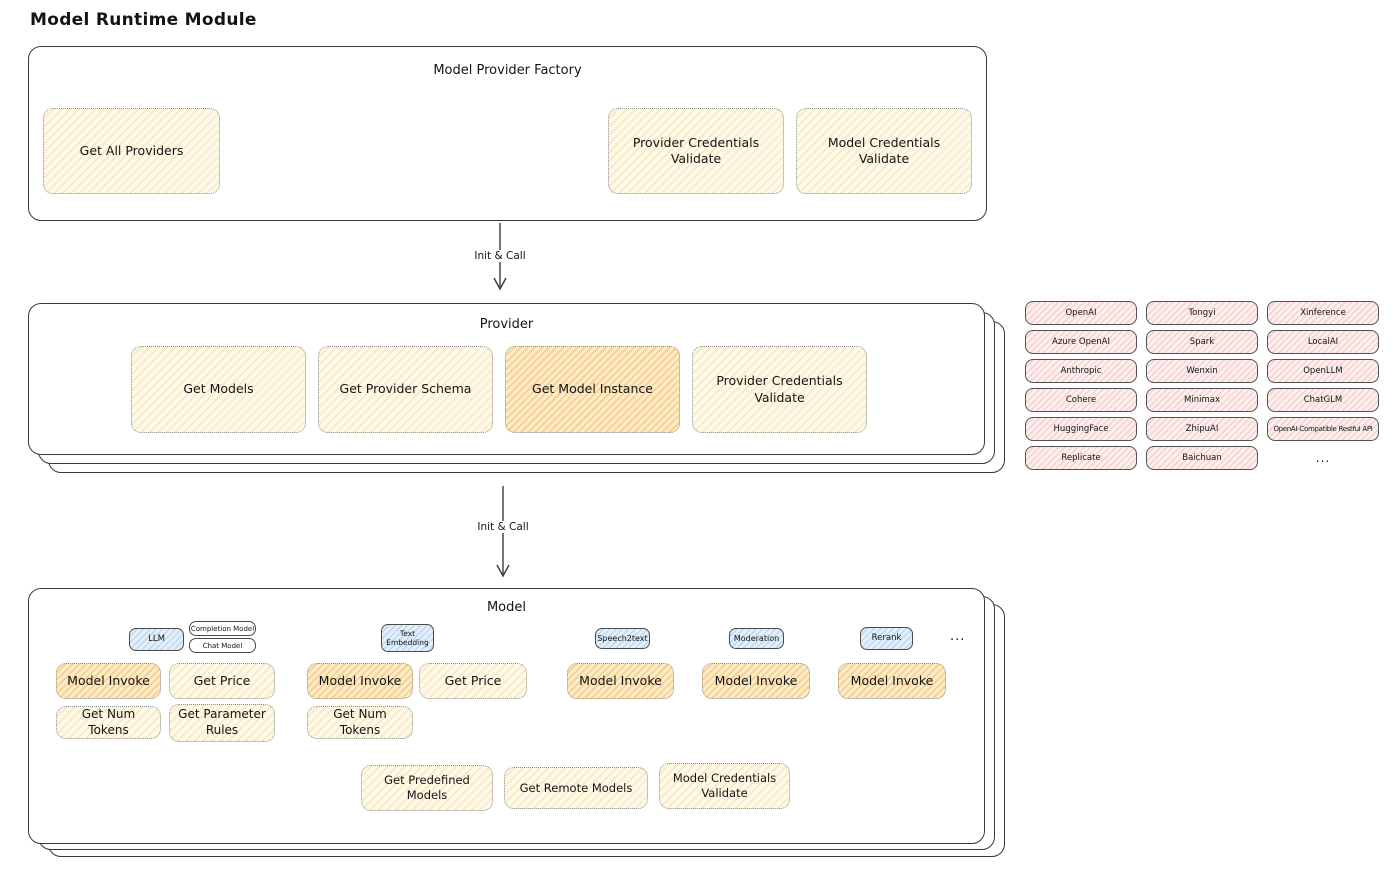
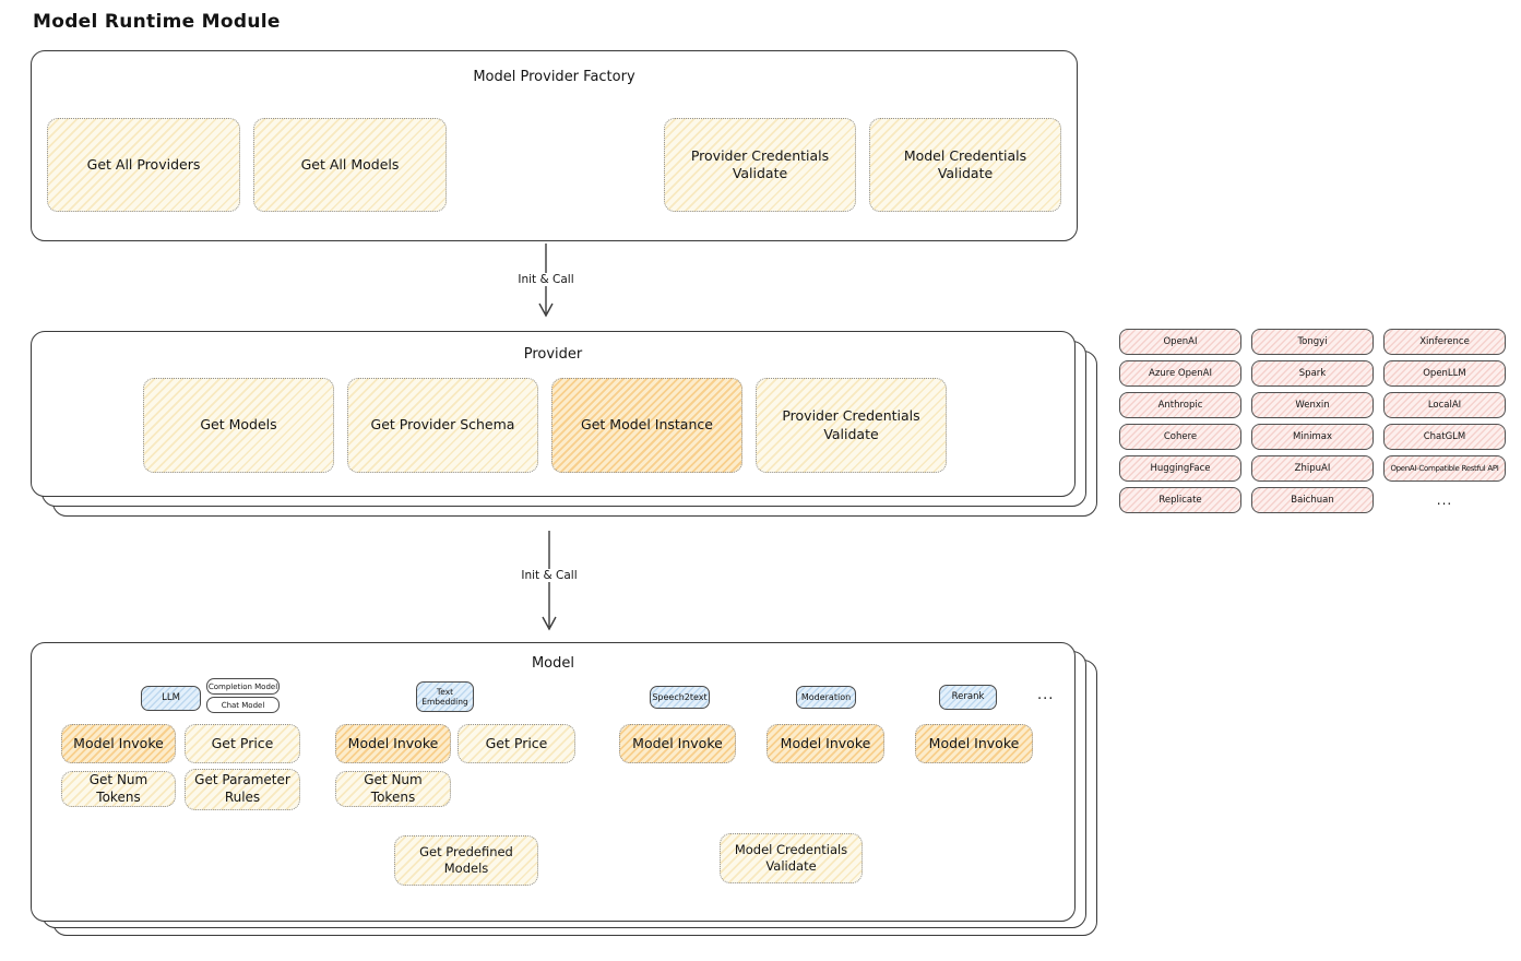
  Model Runtime Module
  Model Provider Factory
  Get All Providers
+ Get All Models
  Provider Credentials Validate
  Model Credentials Validate
  Init & Call
  Provider
  Get Models
  Get Provider Schema
  Get Model Instance
  Provider Credentials Validate
  OpenAI
  Tongyi
  Xinference
  Azure OpenAI
  Spark
- LocalAI
+ OpenLLM
  Anthropic
  Wenxin
- OpenLLM
+ LocalAI
  Cohere
  Minimax
  ChatGLM
  HuggingFace
  ZhipuAI
  OpenAI-Compatible Restful API
  Replicate
  Baichuan
  ...
  Init & Call
  Model
  LLM
  Completion Model
  Chat Model
  Text Embedding
  Speech2text
  Moderation
  Rerank
  ...
  Model Invoke
  Get Price
  Model Invoke
  Get Price
  Model Invoke
  Model Invoke
  Model Invoke
  Get Num Tokens
  Get Parameter Rules
  Get Num Tokens
  Get Predefined Models
- Get Remote Models
  Model Credentials Validate
